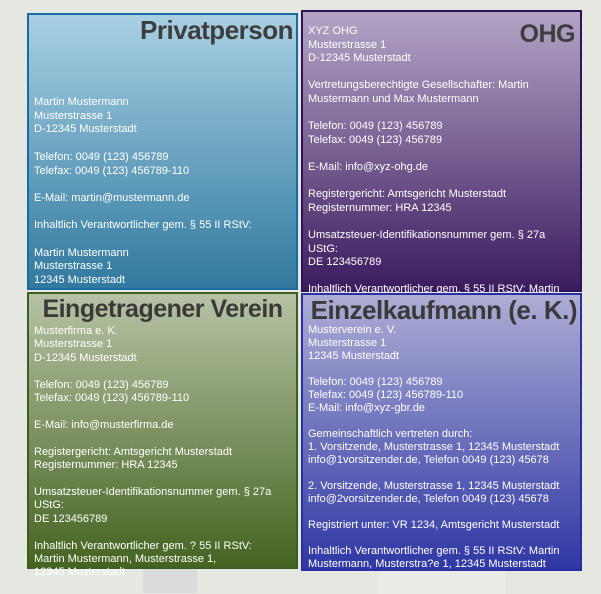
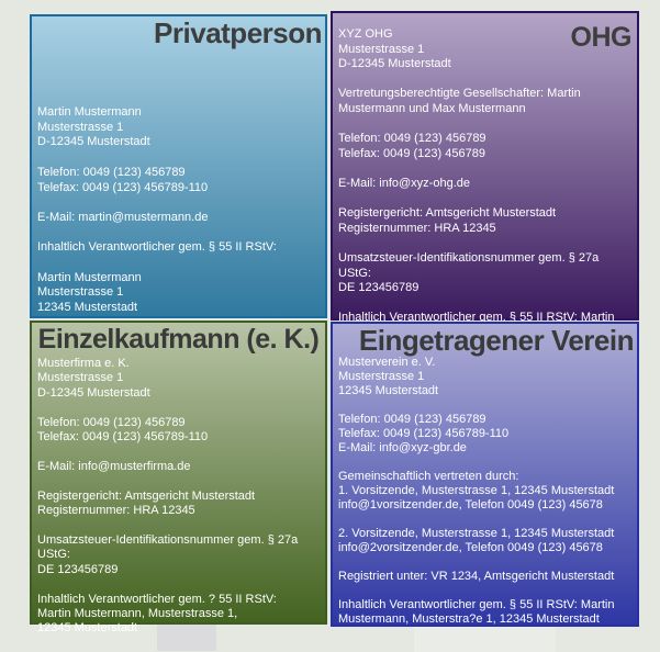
  Privatperson
  Martin Mustermann
  Musterstrasse 1
  D-12345 Musterstadt
  Telefon: 0049 (123) 456789
  Telefax: 0049 (123) 456789-110
  E-Mail: martin@mustermann.de
  Inhaltlich Verantwortlicher gem. § 55 II RStV:
  Martin Mustermann
  Musterstrasse 1
  12345 Musterstadt
  OHG
  XYZ OHG
  Musterstrasse 1
  D-12345 Musterstadt
  Vertretungsberechtigte Gesellschafter: Martin
  Mustermann und Max Mustermann
  Telefon: 0049 (123) 456789
  Telefax: 0049 (123) 456789
  E-Mail: info@xyz-ohg.de
  Registergericht: Amtsgericht Musterstadt
  Registernummer: HRA 12345
  Umsatzsteuer-Identifikationsnummer gem. § 27a UStG:
  DE 123456789
  Inhaltlich Verantwortlicher gem. § 55 II RStV: Martin
- Eingetragener Verein
+ Einzelkaufmann (e. K.)
  Musterfirma e. K.
  Musterstrasse 1
  D-12345 Musterstadt
  Telefon: 0049 (123) 456789
  Telefax: 0049 (123) 456789-110
  E-Mail: info@musterfirma.de
  Registergericht: Amtsgericht Musterstadt
  Registernummer: HRA 12345
  Umsatzsteuer-Identifikationsnummer gem. § 27a UStG:
  DE 123456789
  Inhaltlich Verantwortlicher gem. ? 55 II RStV:
  Martin Mustermann, Musterstrasse 1,
  12345 Musterstadt
- Einzelkaufmann (e. K.)
+ Eingetragener Verein
  Musterverein e. V.
  Musterstrasse 1
  12345 Musterstadt
  Telefon: 0049 (123) 456789
  Telefax: 0049 (123) 456789-110
  E-Mail: info@xyz-gbr.de
  Gemeinschaftlich vertreten durch:
  1. Vorsitzende, Musterstrasse 1, 12345 Musterstadt
  info@1vorsitzender.de, Telefon 0049 (123) 45678
  2. Vorsitzende, Musterstrasse 1, 12345 Musterstadt
  info@2vorsitzender.de, Telefon 0049 (123) 45678
  Registriert unter: VR 1234, Amtsgericht Musterstadt
  Inhaltlich Verantwortlicher gem. § 55 II RStV: Martin
  Mustermann, Musterstra?e 1, 12345 Musterstadt
